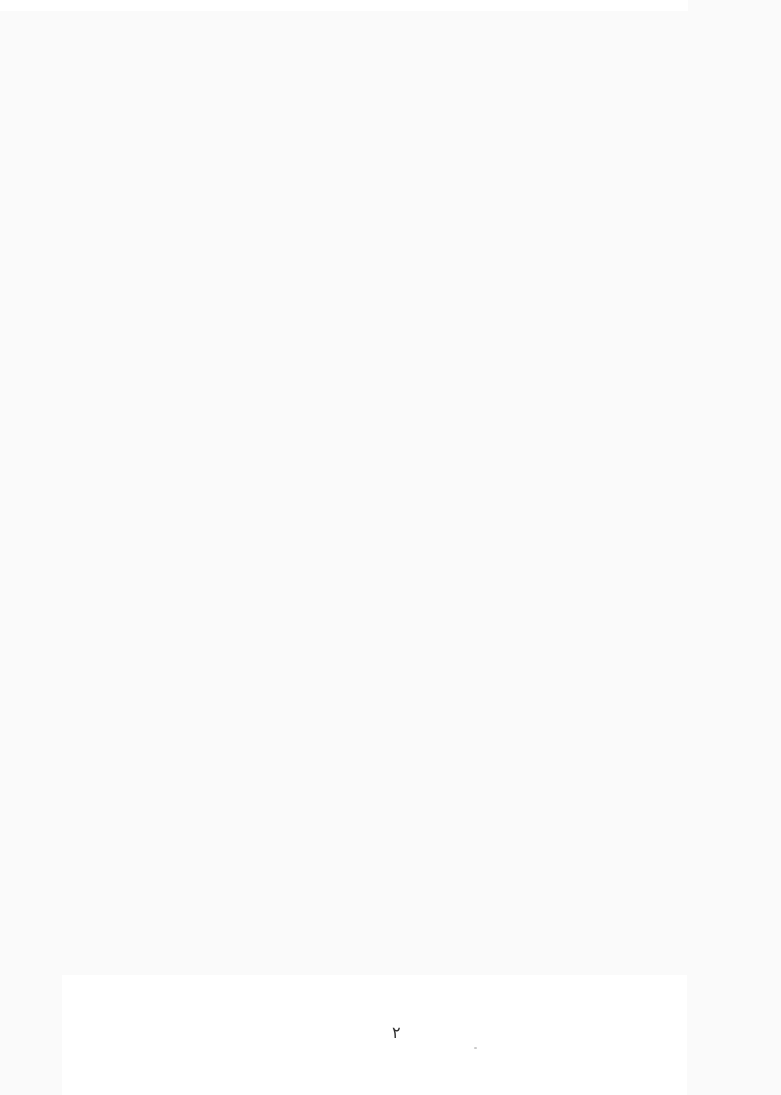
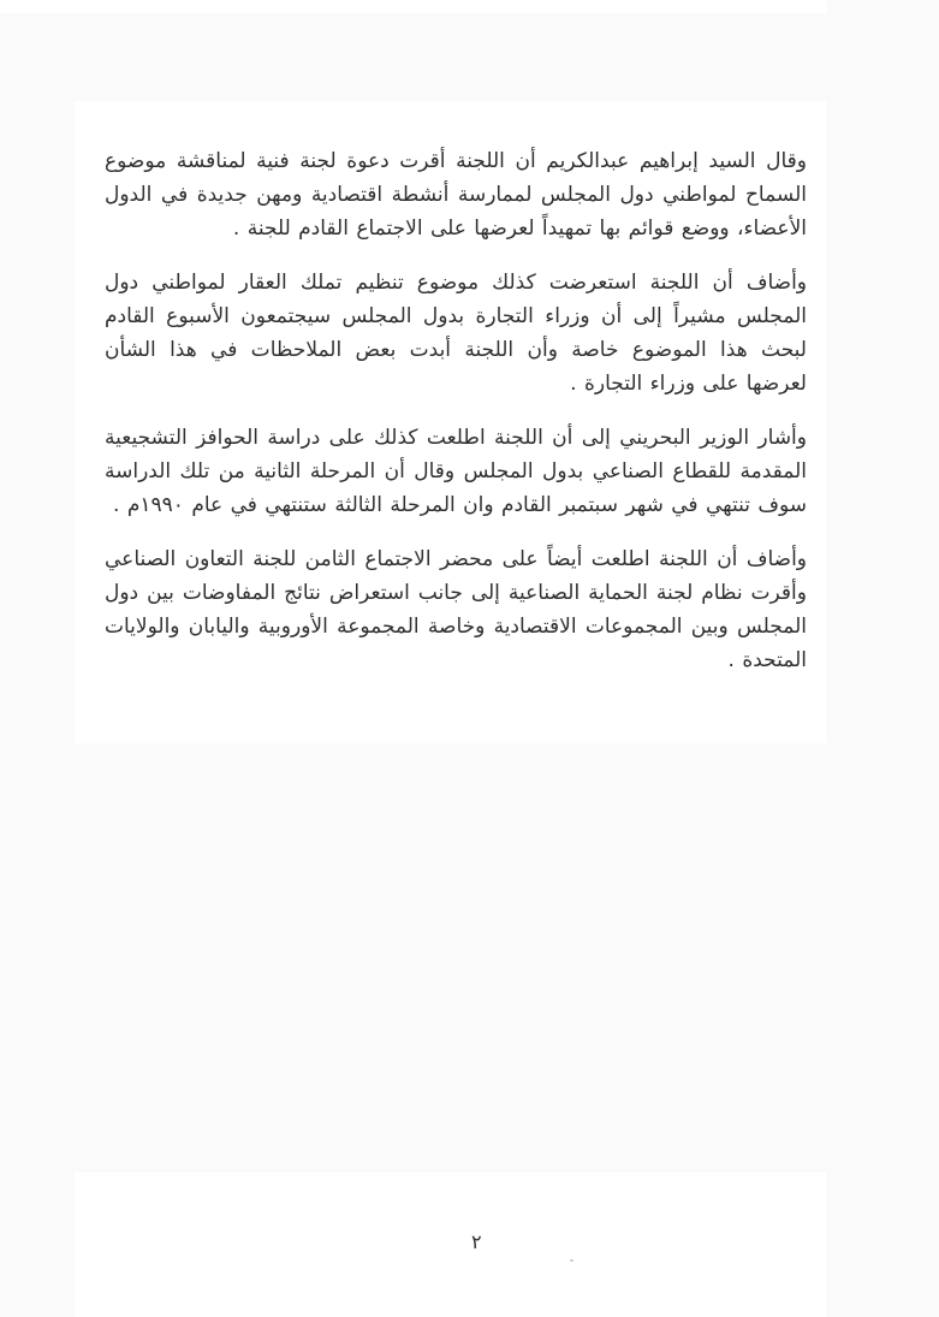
+ وقال السيد إبراهيم عبدالكريم أن اللجنة أقرت دعوة لجنة فنية لمناقشة موضوع السماح لمواطني دول المجلس لممارسة أنشطة اقتصادية ومهن جديدة في الدول الأعضاء، ووضع قوائم بها تمهيداً لعرضها على الاجتماع القادم للجنة .
+ وأضاف أن اللجنة استعرضت كذلك موضوع تنظيم تملك العقار لمواطني دول المجلس مشيراً إلى أن وزراء التجارة بدول المجلس سيجتمعون الأسبوع القادم لبحث هذا الموضوع خاصة وأن اللجنة أبدت بعض الملاحظات في هذا الشأن لعرضها على وزراء التجارة .
+ وأشار الوزير البحريني إلى أن اللجنة اطلعت كذلك على دراسة الحوافز التشجيعية المقدمة للقطاع الصناعي بدول المجلس وقال أن المرحلة الثانية من تلك الدراسة سوف تنتهي في شهر سبتمبر القادم وان المرحلة الثالثة ستنتهي في عام ١٩٩٠م .
+ وأضاف أن اللجنة اطلعت أيضاً على محضر الاجتماع الثامن للجنة التعاون الصناعي وأقرت نظام لجنة الحماية الصناعية إلى جانب استعراض نتائج المفاوضات بين دول المجلس وبين المجموعات الاقتصادية وخاصة المجموعة الأوروبية واليابان والولايات المتحدة .
  ٢
